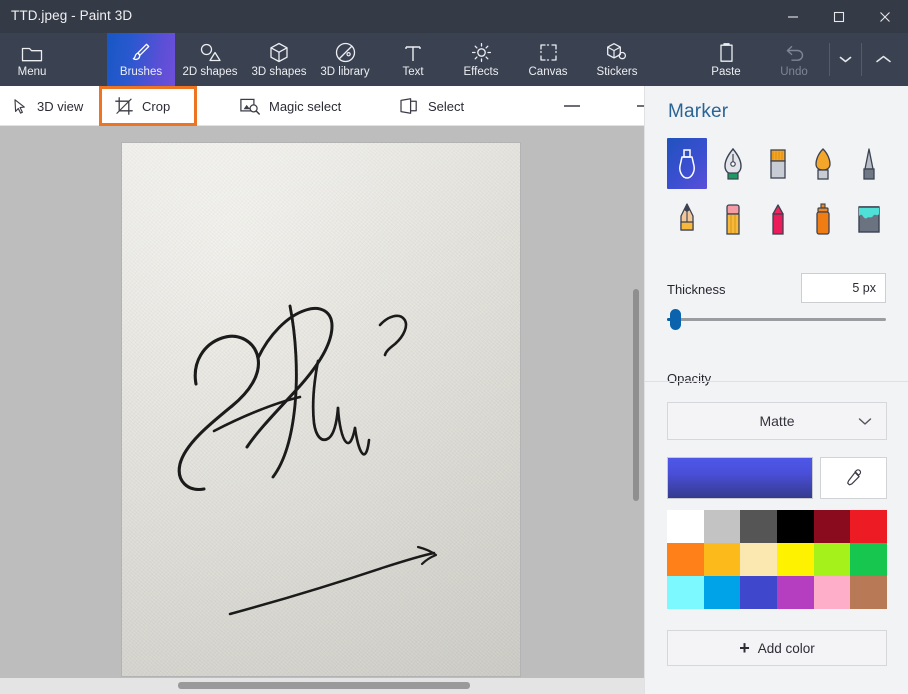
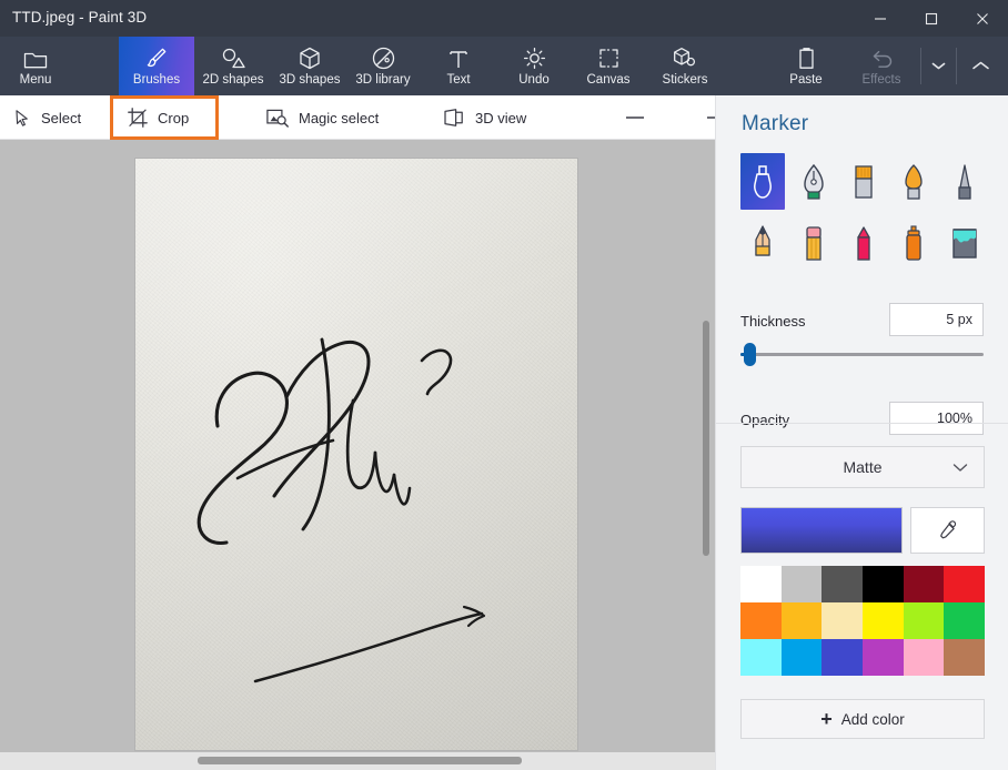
  TTD.jpeg - Paint 3D
  Menu
  Brushes
  2D shapes
  3D shapes
  3D library
  Text
- Effects
+ Undo
  Canvas
  Stickers
  Paste
- Undo
+ Effects
- 3D view
+ Select
  Crop
  Magic select
- Select
+ 3D view
  Marker
  Thickness
  5 px
  Opacity
+ 100%
  Matte
  +
  Add color
